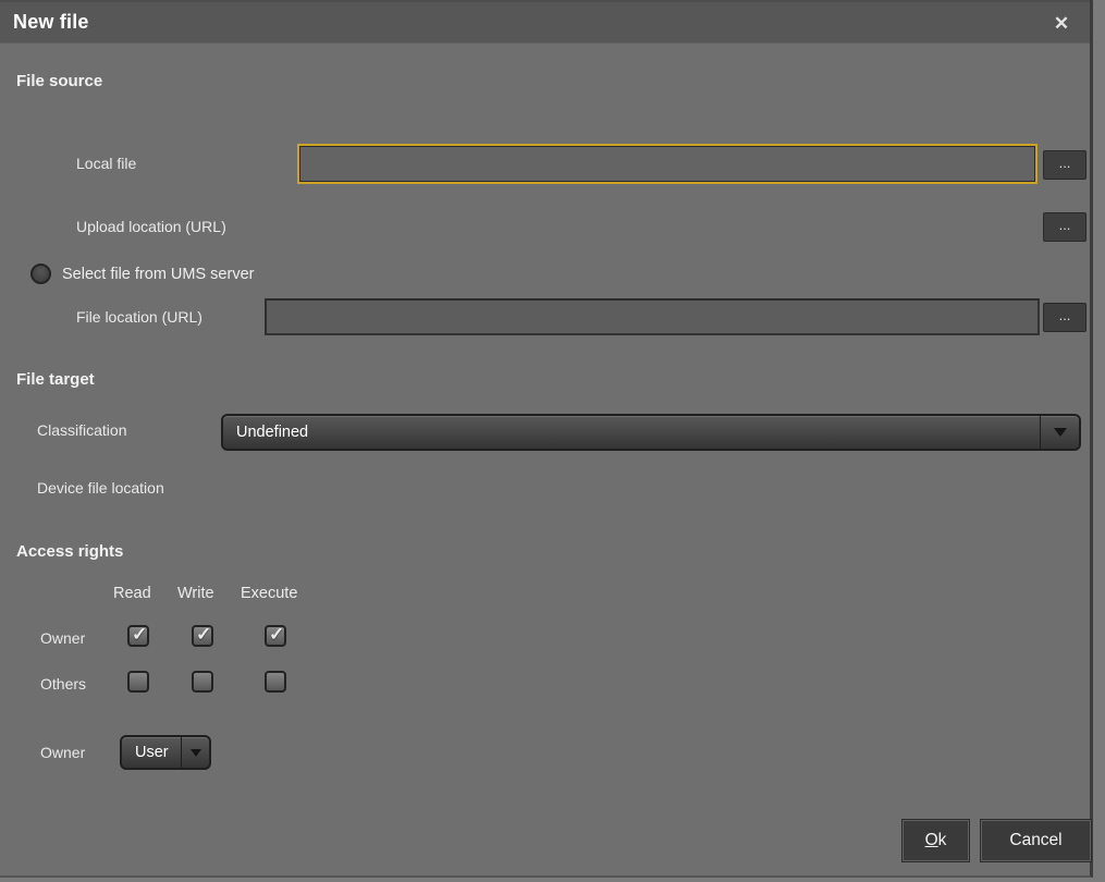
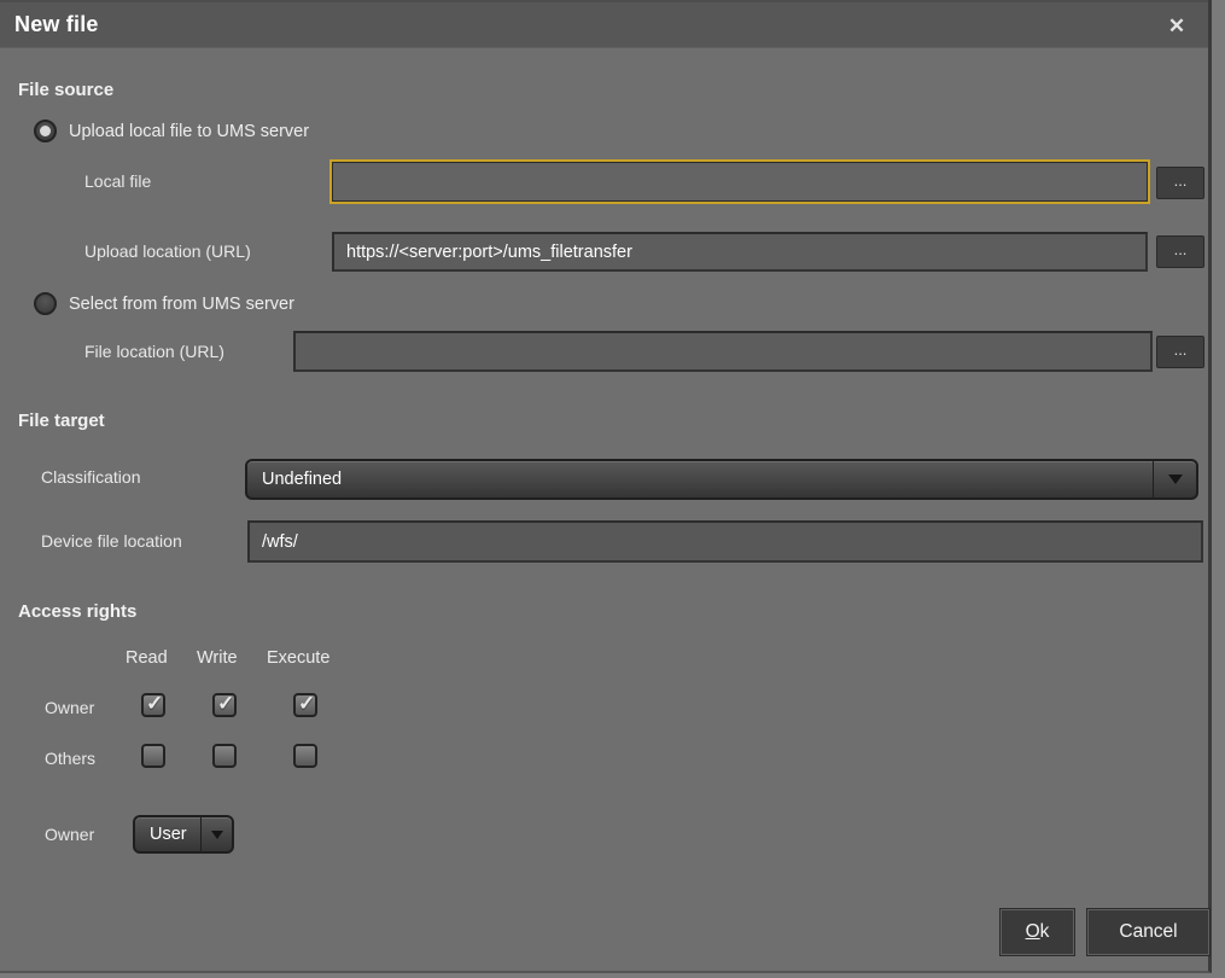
  New file
  ✕
  File source
+ Upload local file to UMS server
  Local file
  ...
  Upload location (URL)
+ https://<server:port>/ums_filetransfer
  ...
- Select file from UMS server
+ Select from from UMS server
  File location (URL)
  ...
  File target
  Classification
  Undefined
  Device file location
+ /wfs/
  Access rights
  Read
  Write
  Execute
  Owner
  Others
  Owner
  User
  Ok
  Cancel
